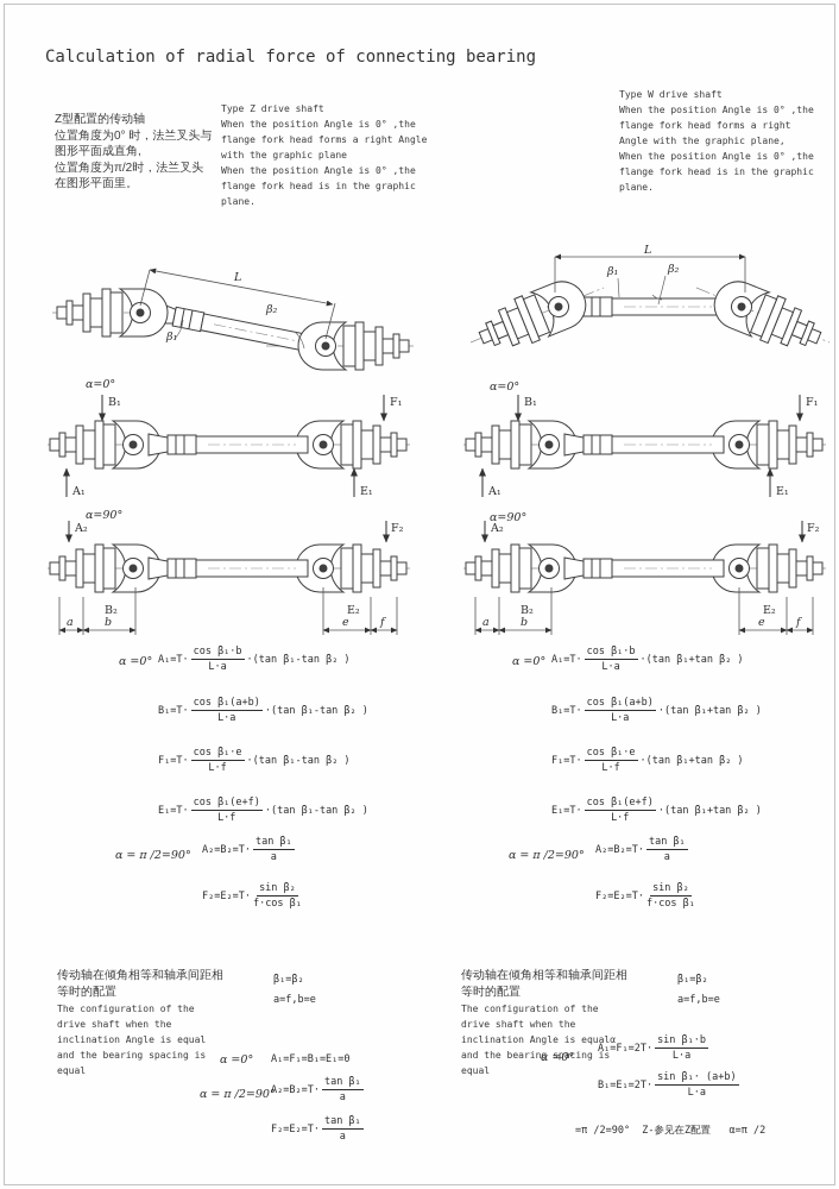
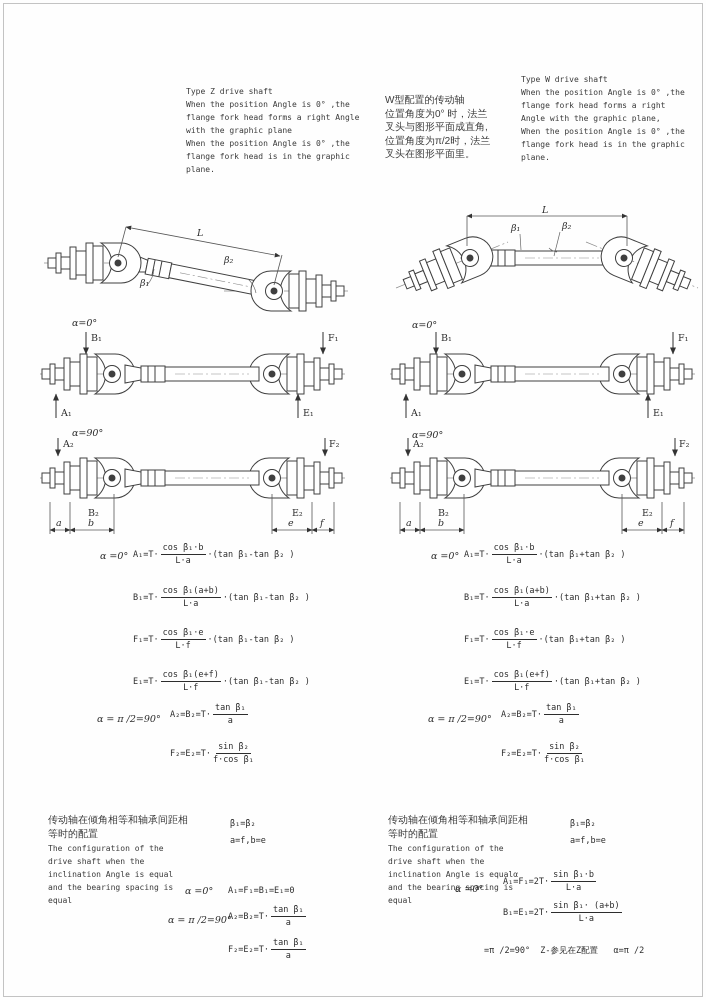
- Calculation of radial force of connecting bearing
- Z型配置的传动轴
- 位置角度为0° 时，法兰叉头与
- 图形平面成直角,
- 位置角度为π/2时，法兰叉头
- 在图形平面里。
  Type Z drive shaft
  When the position Angle is 0° ,the
  flange fork head forms a right Angle
  with the graphic plane
  When the position Angle is 0° ,the
  flange fork head is in the graphic
  plane.
+ W型配置的传动轴
+ 位置角度为0° 时，法兰
+ 叉头与图形平面成直角,
+ 位置角度为π/2时，法兰
+ 叉头在图形平面里。
  Type W drive shaft
  When the position Angle is 0° ,the
  flange fork head forms a right
  Angle with the graphic plane,
  When the position Angle is 0° ,the
  flange fork head is in the graphic
  plane.
  L
  β₂
  β₁
  L
  β₁
  β₂
  α=0°
  α=0°
  B₁
  A₁
  F₁
  E₁
  B₁
  A₁
  F₁
  E₁
  α=90°
  α=90°
  A₂
  F₂
  B₂
  E₂
  a
  b
  e
  f
  A₂
  F₂
  B₂
  E₂
  a
  b
  e
  f
  α =0°
  A₁=T·
  cos β₁·b
  L·a
  ·(tan β₁-tan β₂ )
  B₁=T·
  cos β₁(a+b)
  L·a
  ·(tan β₁-tan β₂ )
  F₁=T·
  cos β₁·e
  L·f
  ·(tan β₁-tan β₂ )
  E₁=T·
  cos β₁(e+f)
  L·f
  ·(tan β₁-tan β₂ )
  α = π /2=90°
  A₂=B₂=T·
  tan β₁
  a
  F₂=E₂=T·
  sin β₂
  f·cos β₁
  α =0°
  A₁=T·
  cos β₁·b
  L·a
  ·(tan β₁+tan β₂ )
  B₁=T·
  cos β₁(a+b)
  L·a
  ·(tan β₁+tan β₂ )
  F₁=T·
  cos β₁·e
  L·f
  ·(tan β₁+tan β₂ )
  E₁=T·
  cos β₁(e+f)
  L·f
  ·(tan β₁+tan β₂ )
  α = π /2=90°
  A₂=B₂=T·
  tan β₁
  a
  F₂=E₂=T·
  sin β₂
  f·cos β₁
  传动轴在倾角相等和轴承间距相
  等时的配置
  The configuration of the
  drive shaft when the
  inclination Angle is equal
  and the bearing spacing is
  equal
  β₁=β₂
  a=f,b=e
  α =0°
  A₁=F₁=B₁=E₁=0
  α = π /2=90°
  A₂=B₂=T·
  tan β₁
  a
  F₂=E₂=T·
  tan β₁
  a
  传动轴在倾角相等和轴承间距相
  等时的配置
  The configuration of the
  drive shaft when the
  inclination Angle is equalα
  and the bearing spacing is
  equal
  β₁=β₂
  a=f,b=e
  α =0°
  A₁=F₁=2T·
  sin β₁·b
  L·a
  B₁=E₁=2T·
  sin β₁· (a+b)
  L·a
  =π /2=90° Z-参见在Z配置 α=π /2
